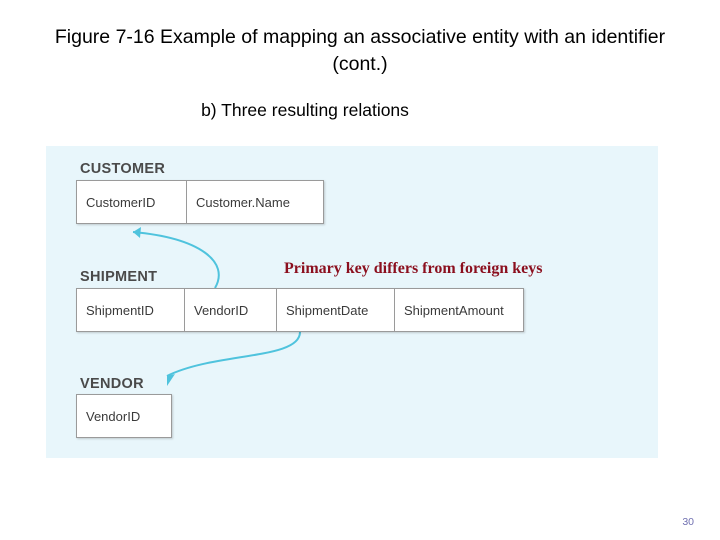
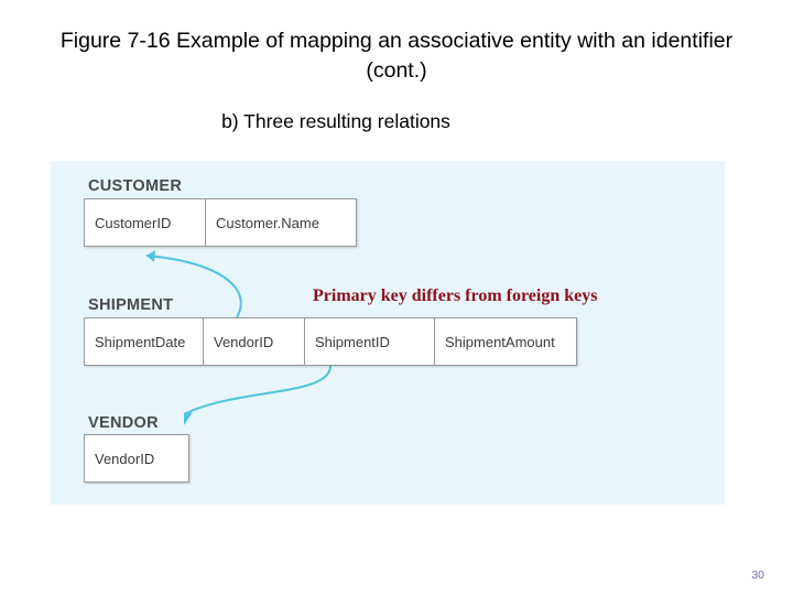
  Figure 7-16 Example of mapping an associative entity with an identifier (cont.)
  b) Three resulting relations
  CUSTOMER
  CustomerID
  Customer.Name
  SHIPMENT
- ShipmentID
+ ShipmentDate
  VendorID
- ShipmentDate
+ ShipmentID
  ShipmentAmount
  VENDOR
  VendorID
  Primary key differs from foreign keys
  30
